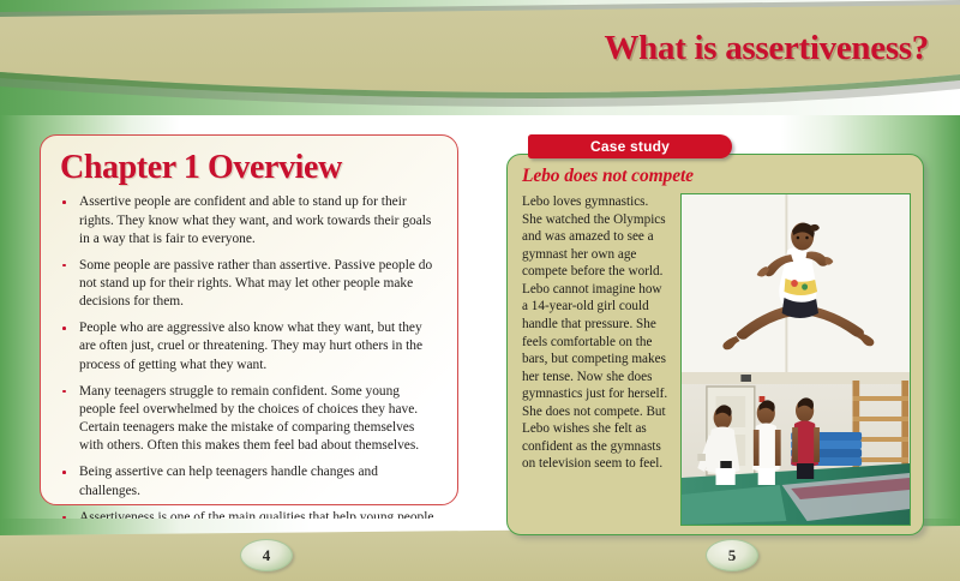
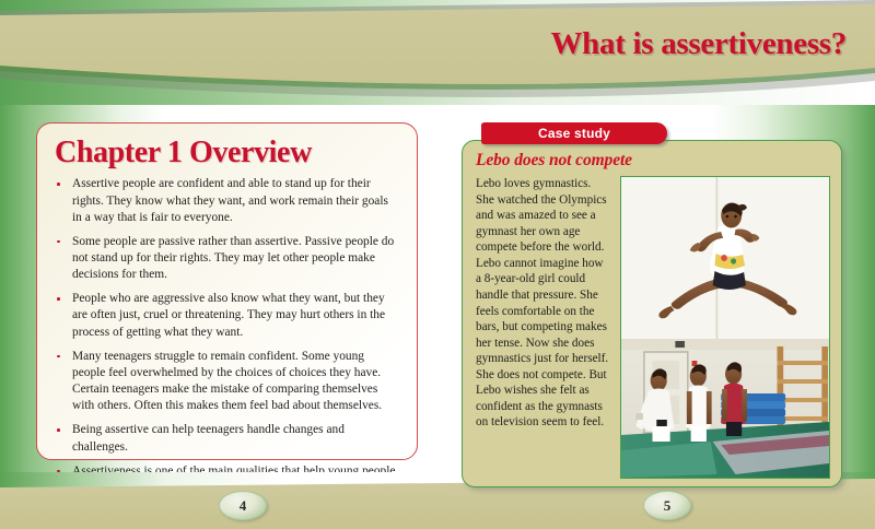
  What is assertiveness?
  Chapter 1 Overview
- Assertive people are confident and able to stand up for their rights. They know what they want, and work towards their goals in a way that is fair to everyone.
+ Assertive people are confident and able to stand up for their rights. They know what they want, and work remain their goals in a way that is fair to everyone.
- Some people are passive rather than assertive. Passive people do not stand up for their rights. What may let other people make decisions for them.
+ Some people are passive rather than assertive. Passive people do not stand up for their rights. They may let other people make decisions for them.
  People who are aggressive also know what they want, but they are often just, cruel or threatening. They may hurt others in the process of getting what they want.
  Many teenagers struggle to remain confident. Some young people feel overwhelmed by the choices of choices they have. Certain teenagers make the mistake of comparing themselves with others. Often this makes them feel bad about themselves.
  Being assertive can help teenagers handle changes and challenges.
  Case study
  Lebo does not compete
- Lebo loves gymnastics. She watched the Olympics and was amazed to see a gymnast her own age compete before the world. Lebo cannot imagine how a 14-year-old girl could handle that pressure. She feels comfortable on the bars, but competing makes her tense. Now she does gymnastics just for herself. She does not compete. But Lebo wishes she felt as confident as the gymnasts on television seem to feel.
+ Lebo loves gymnastics. She watched the Olympics and was amazed to see a gymnast her own age compete before the world. Lebo cannot imagine how a 8-year-old girl could handle that pressure. She feels comfortable on the bars, but competing makes her tense. Now she does gymnastics just for herself. She does not compete. But Lebo wishes she felt as confident as the gymnasts on television seem to feel.
  4
  5
